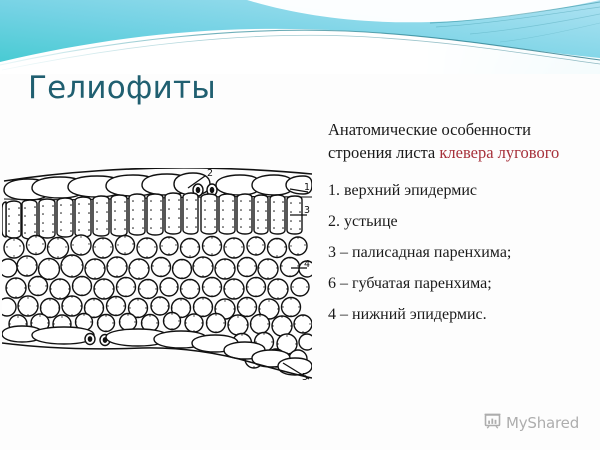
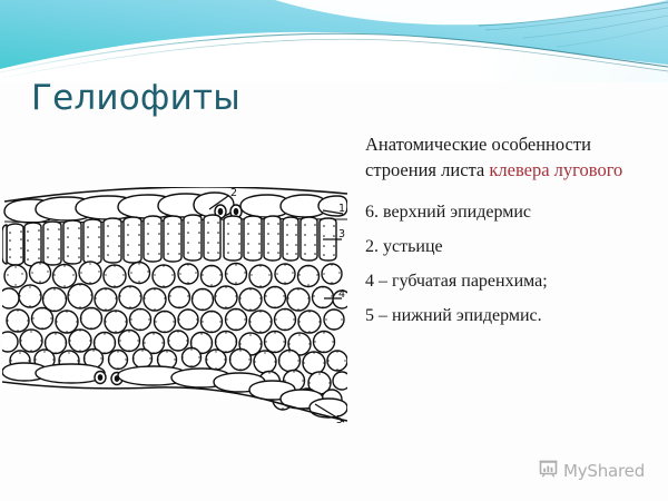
  Гелиофиты
  2
  1
  3
  4
  5
  Анатомические особенности строения листа клевера лугового
- 1. верхний эпидермис
+ 6. верхний эпидермис
  2. устьице
- 3 – палисадная паренхима;
- 6 – губчатая паренхима;
+ 4 – губчатая паренхима;
- 4 – нижний эпидермис.
+ 5 – нижний эпидермис.
  MyShared
